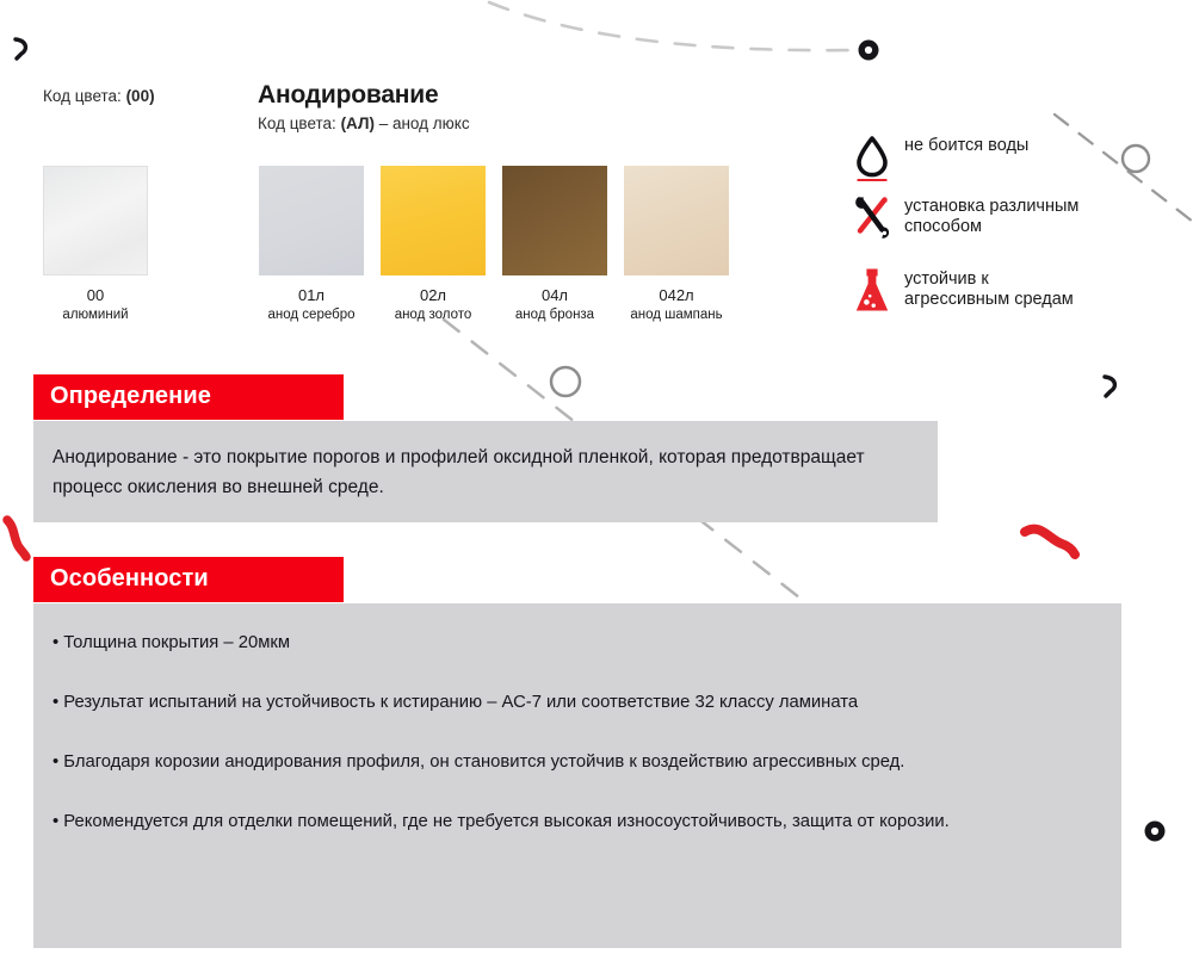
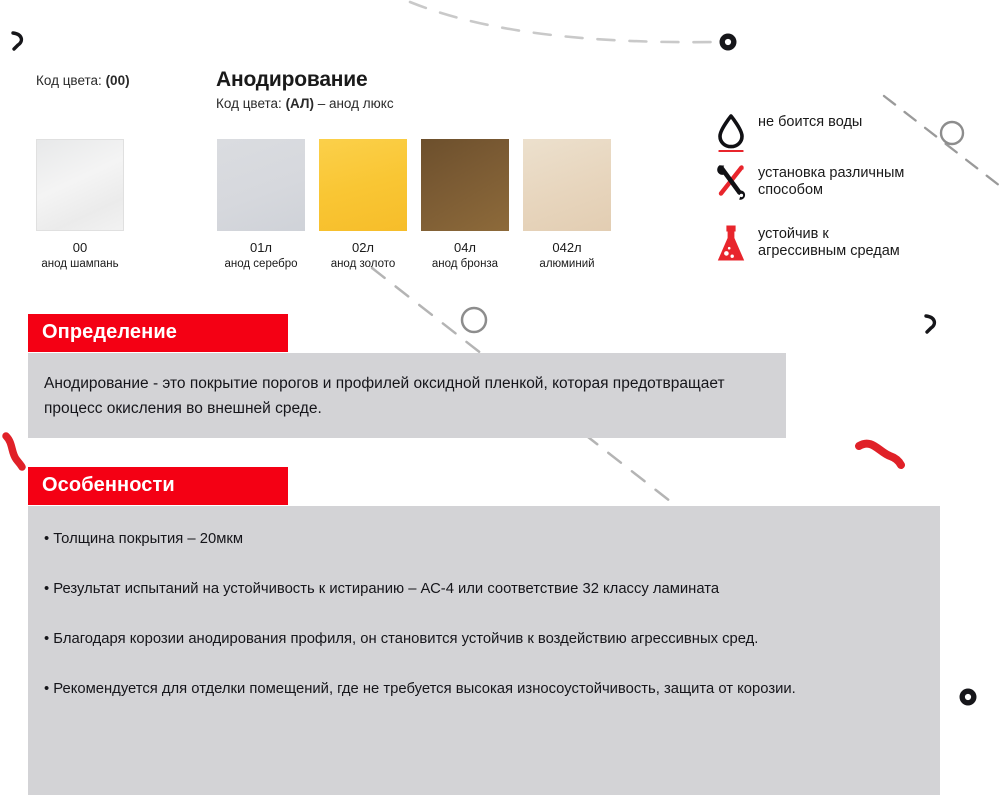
  Код цвета: (00)
  Анодирование
  Код цвета: (АЛ) – анод люкс
  00
- алюминий
+ анод шампань
  01л
  анод серебро
  02л
  анод золото
  04л
  анод бронза
  042л
- анод шампань
+ алюминий
  не боится воды
  установка различным
  способом
  устойчив к
  агрессивным средам
  Определение
  Анодирование - это покрытие порогов и профилей оксидной пленкой, которая предотвращает процесс окисления во внешней среде.
  Особенности
  • Толщина покрытия – 20мкм
- • Результат испытаний на устойчивость к истиранию – АС-7 или соответствие 32 классу ламината
+ • Результат испытаний на устойчивость к истиранию – АС-4 или соответствие 32 классу ламината
  • Благодаря корозии анодирования профиля, он становится устойчив к воздействию агрессивных сред.
  • Рекомендуется для отделки помещений, где не требуется высокая износоустойчивость, защита от корозии.
